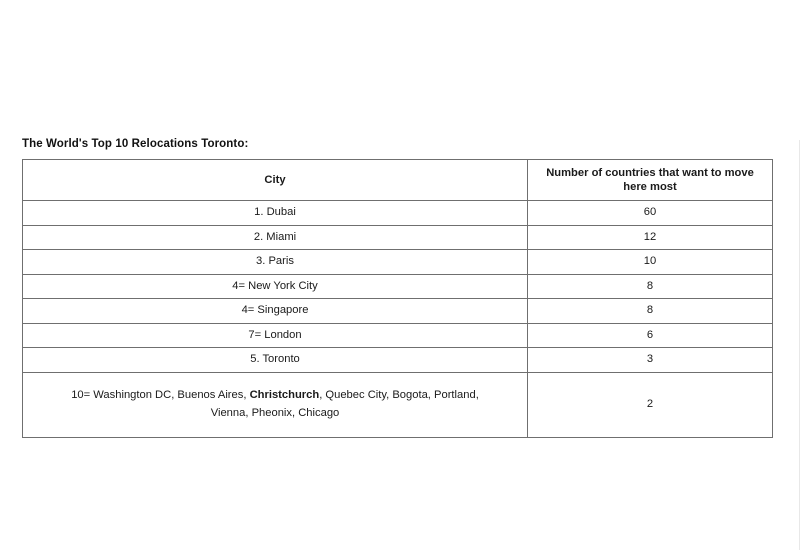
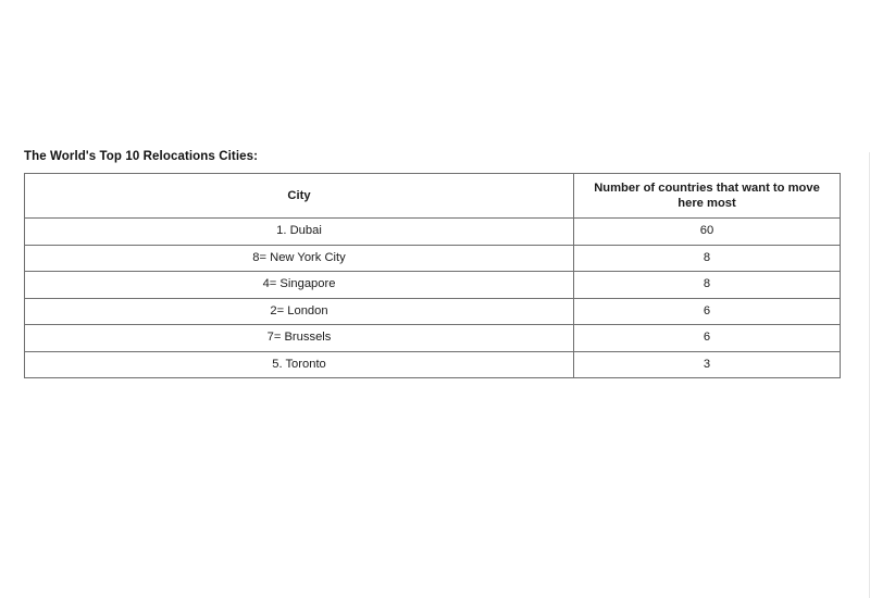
- The World's Top 10 Relocations Toronto:
+ The World's Top 10 Relocations Cities:
  City	Number of countries that want to move here most
  1. Dubai	60
- 2. Miami	12
- 3. Paris	10
- 4= New York City	8
+ 8= New York City	8
  4= Singapore	8
- 7= London	6
+ 2= London	6
+ 7= Brussels	6
  5. Toronto	3
- 10= Washington DC, Buenos Aires, Christchurch, Quebec City, Bogota, Portland, Vienna, Pheonix, Chicago	2
